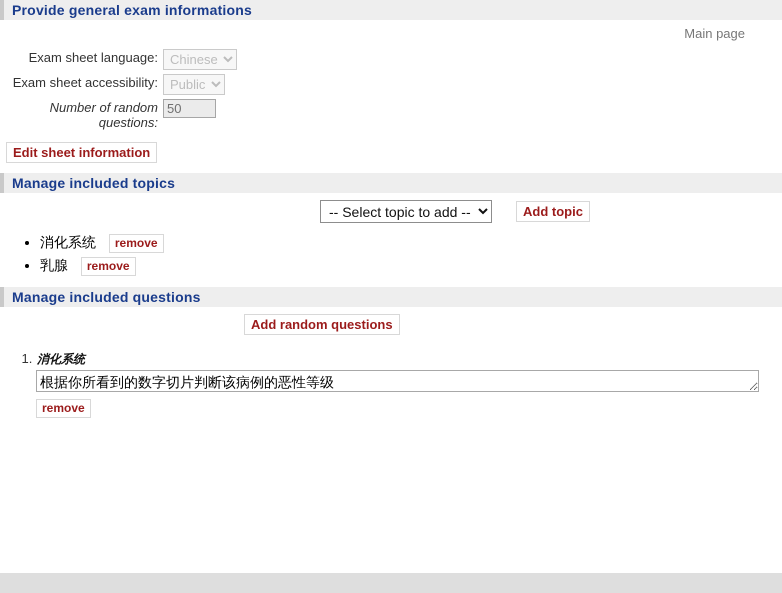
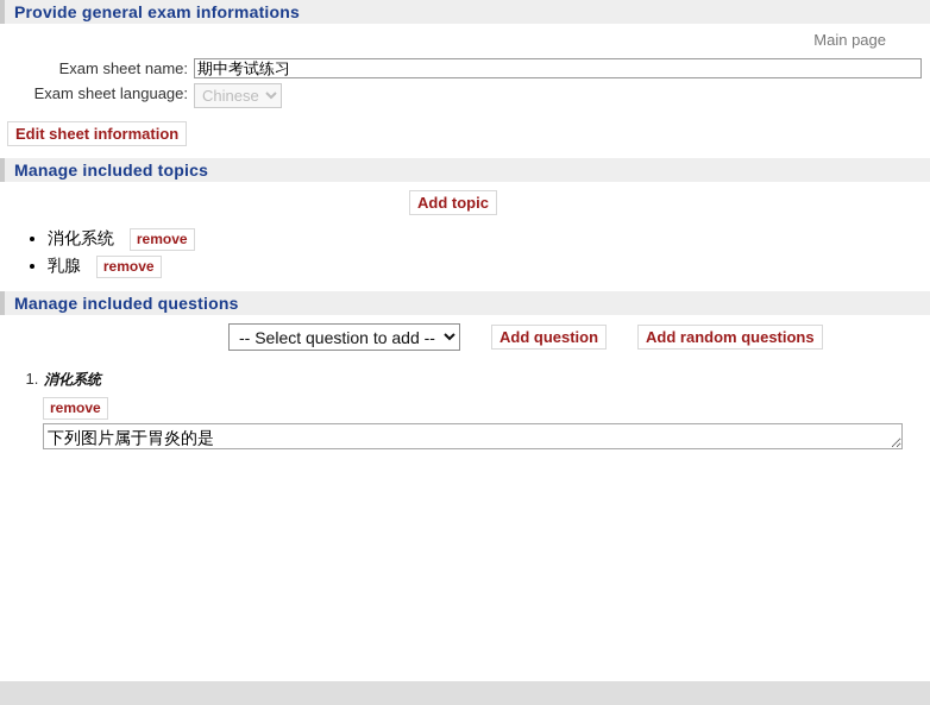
  Provide general exam informations
  Main page
+ Exam sheet name:	期中考试练习
  Exam sheet language:	Chinese
- Exam sheet accessibility:	Public
- Number of random questions:	50
  Edit sheet information
  Manage included topics
- -- Select topic to add --
  Add topic
  消化系统 remove
  乳腺 remove
  Manage included questions
+ -- Select question to add --
+ Add question
  Add random questions
  消化系统
- 根据你所看到的数字切片判断该病例的恶性等级
  remove
+ 下列图片属于胃炎的是
